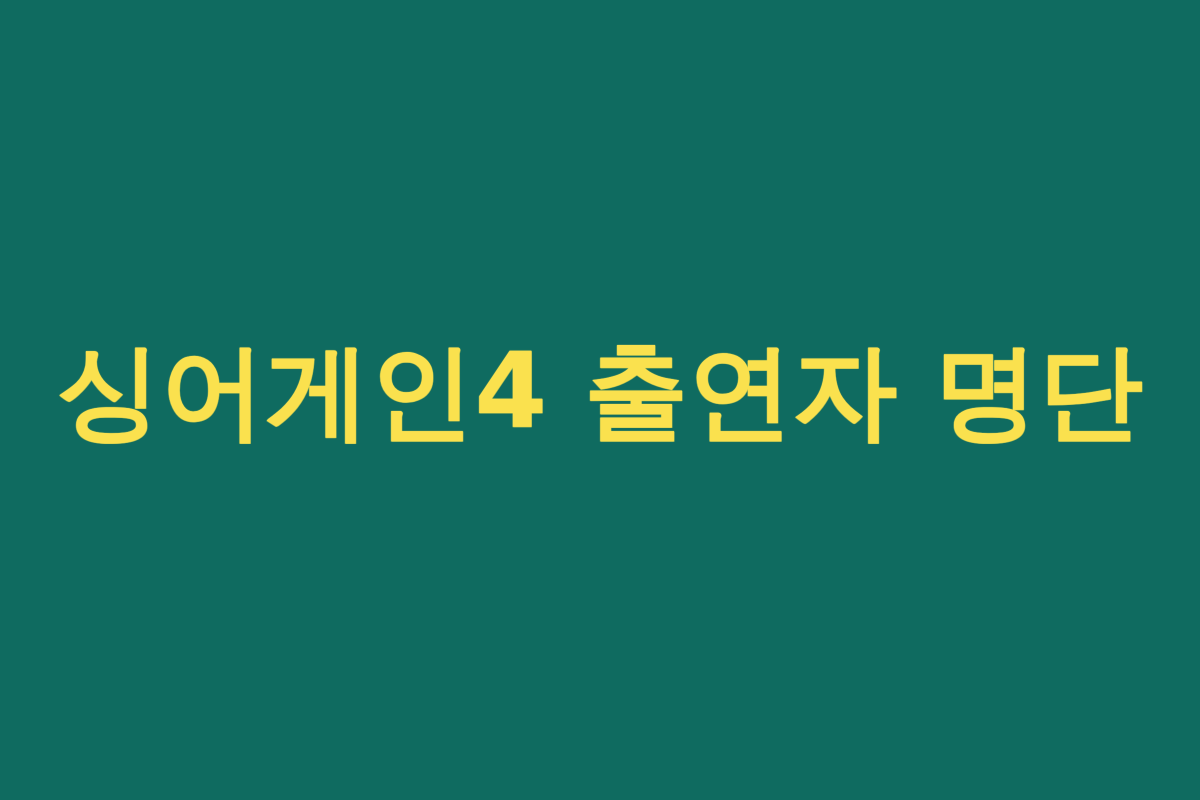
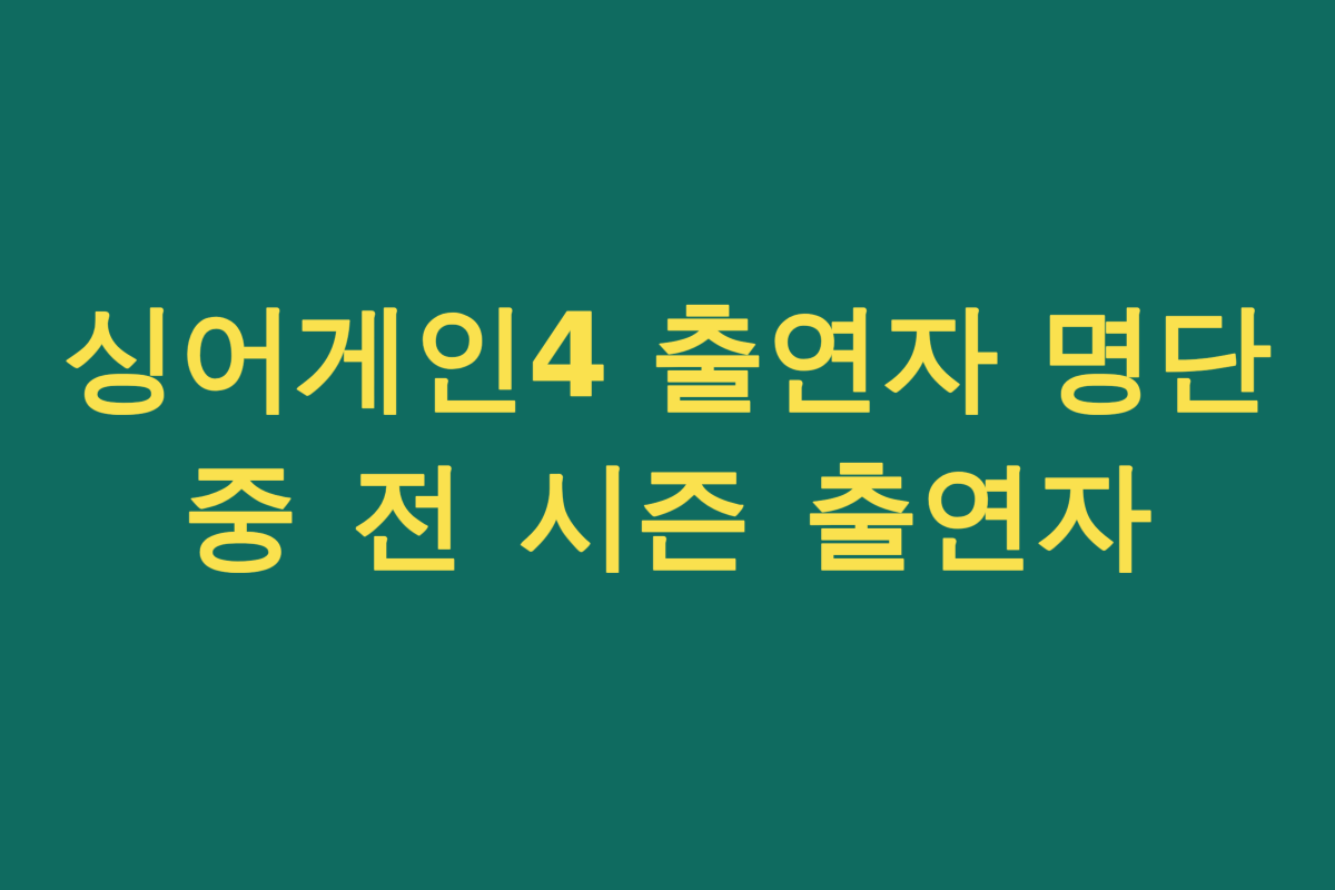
  싱어게인4 출연자 명단
+ 중 전 시즌 출연자
